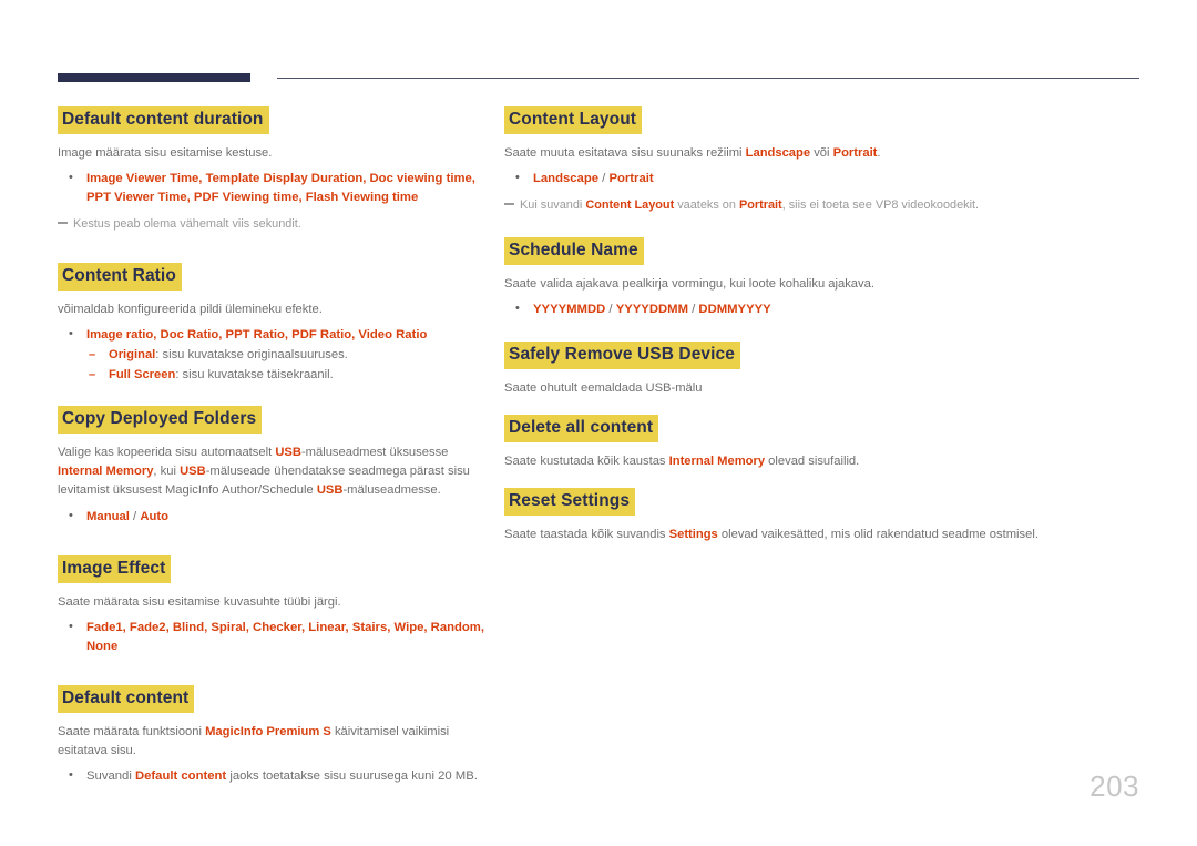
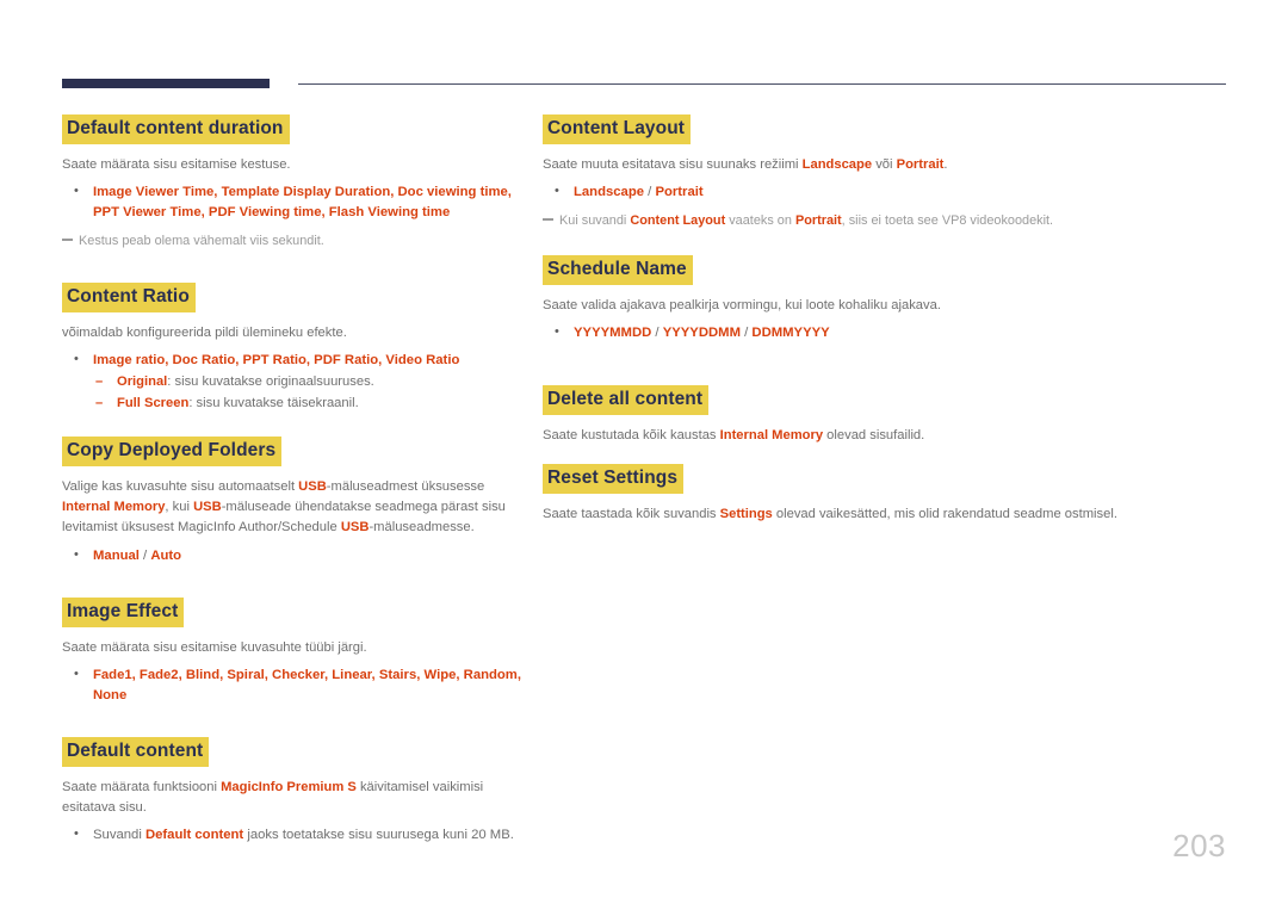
  Default content duration
- Image määrata sisu esitamise kestuse.
+ Saate määrata sisu esitamise kestuse.
  Image Viewer Time, Template Display Duration, Doc viewing time, PPT Viewer Time, PDF Viewing time, Flash Viewing time
  Kestus peab olema vähemalt viis sekundit.
  Content Ratio
  võimaldab konfigureerida pildi ülemineku efekte.
  Image ratio, Doc Ratio, PPT Ratio, PDF Ratio, Video Ratio
  Original: sisu kuvatakse originaalsuuruses.
  Full Screen: sisu kuvatakse täisekraanil.
  Copy Deployed Folders
- Valige kas kopeerida sisu automaatselt USB-mäluseadmest üksusesse Internal Memory, kui USB-mäluseade ühendatakse seadmega pärast sisu levitamist üksusest MagicInfo Author/Schedule USB-mäluseadmesse.
+ Valige kas kuvasuhte sisu automaatselt USB-mäluseadmest üksusesse Internal Memory, kui USB-mäluseade ühendatakse seadmega pärast sisu levitamist üksusest MagicInfo Author/Schedule USB-mäluseadmesse.
  Manual / Auto
  Image Effect
  Saate määrata sisu esitamise kuvasuhte tüübi järgi.
  Fade1, Fade2, Blind, Spiral, Checker, Linear, Stairs, Wipe, Random, None
  Default content
  Saate määrata funktsiooni MagicInfo Premium S käivitamisel vaikimisi esitatava sisu.
  Suvandi Default content jaoks toetatakse sisu suurusega kuni 20 MB.
  Content Layout
  Saate muuta esitatava sisu suunaks režiimi Landscape või Portrait.
  Landscape / Portrait
  Kui suvandi Content Layout vaateks on Portrait, siis ei toeta see VP8 videokoodekit.
  Schedule Name
  Saate valida ajakava pealkirja vormingu, kui loote kohaliku ajakava.
  YYYYMMDD / YYYYDDMM / DDMMYYYY
- Safely Remove USB Device
- Saate ohutult eemaldada USB-mälu
  Delete all content
  Saate kustutada kõik kaustas Internal Memory olevad sisufailid.
  Reset Settings
  Saate taastada kõik suvandis Settings olevad vaikesätted, mis olid rakendatud seadme ostmisel.
  203
